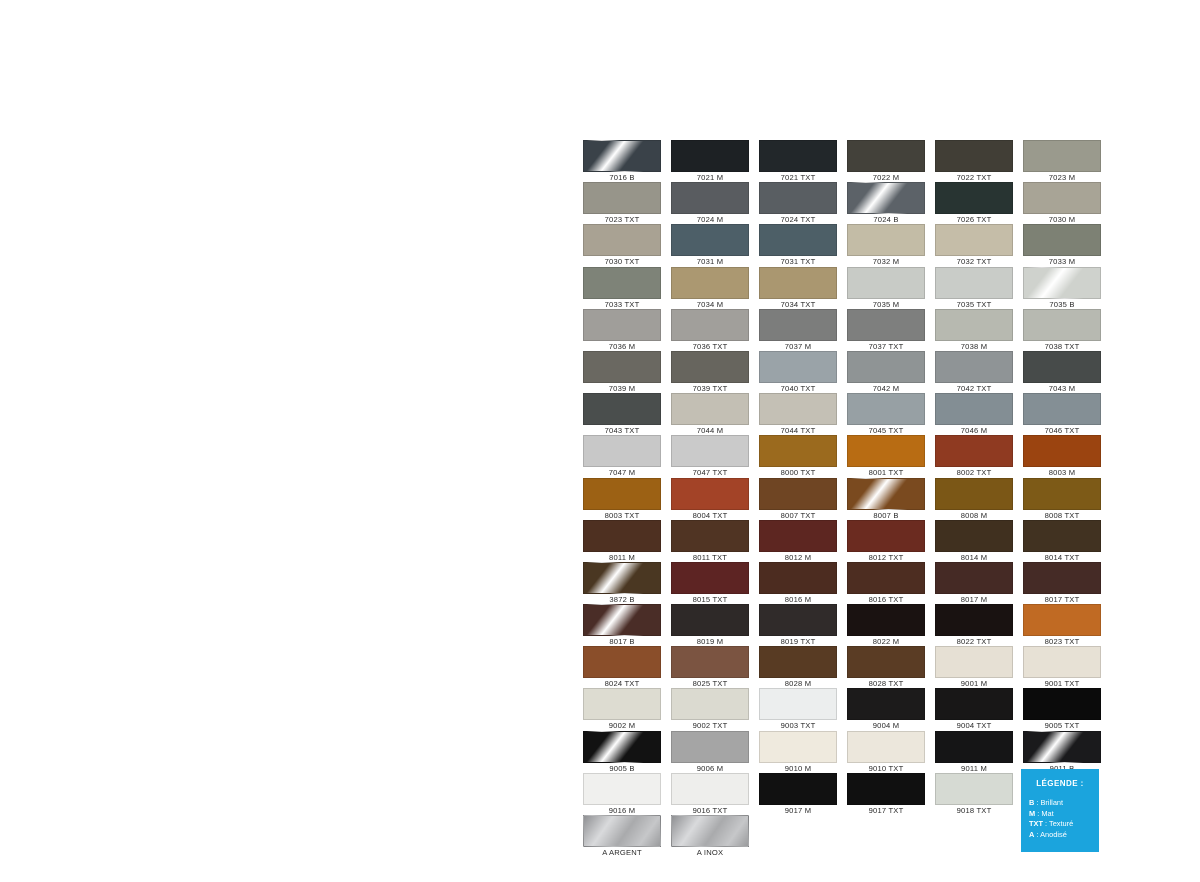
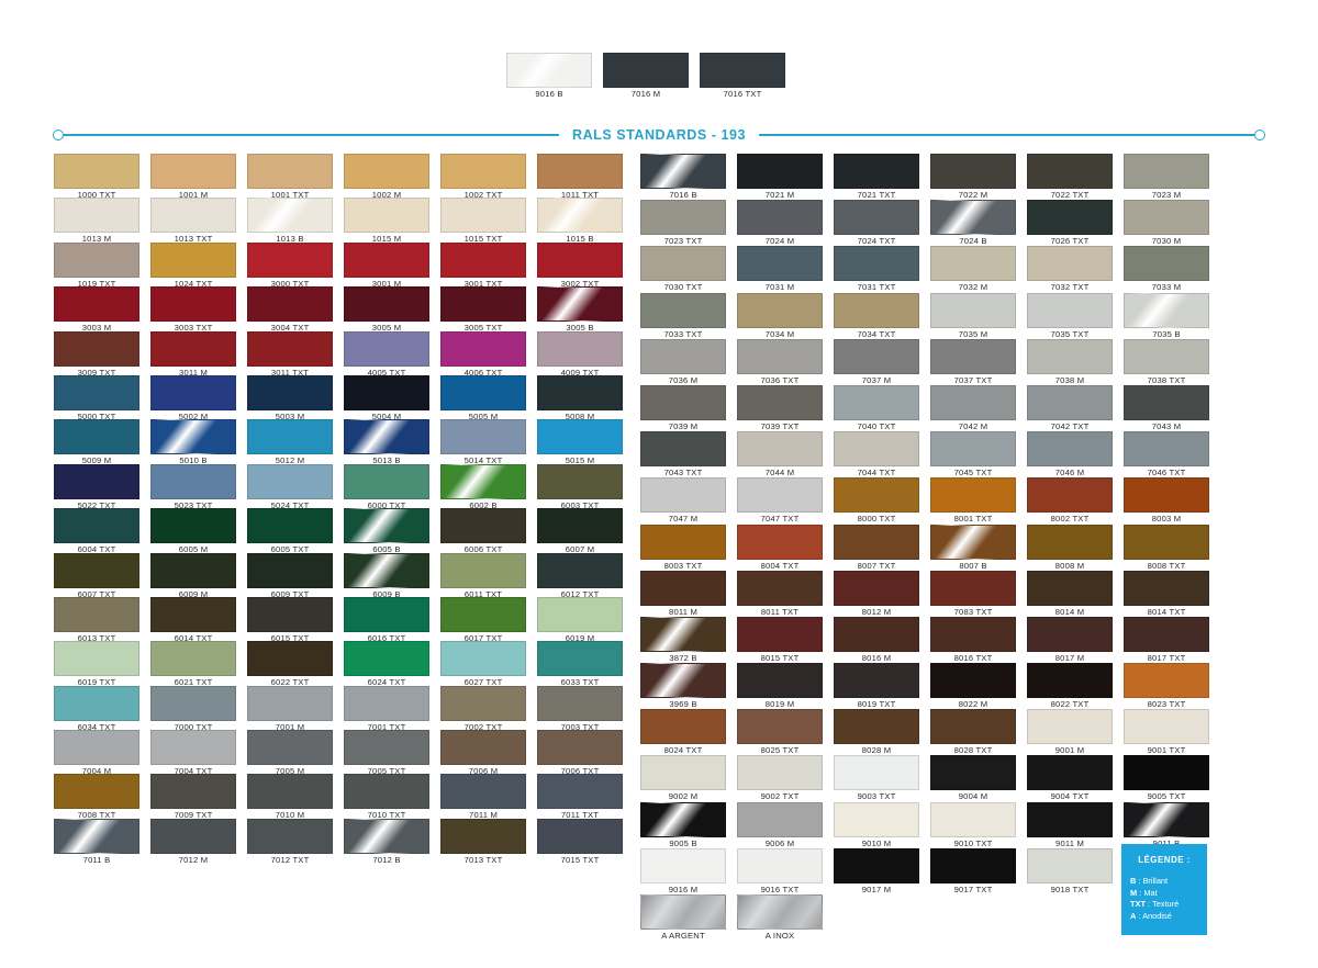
+ 9016 B
+ 7016 M
+ 7016 TXT
+ RALS STANDARDS - 193
+ 1000 TXT
+ 1001 M
+ 1001 TXT
+ 1002 M
+ 1002 TXT
+ 1011 TXT
+ 1013 M
+ 1013 TXT
+ 1013 B
+ 1015 M
+ 1015 TXT
+ 1015 B
+ 1019 TXT
+ 1024 TXT
+ 3000 TXT
+ 3001 M
+ 3001 TXT
+ 3002 TXT
+ 3003 M
+ 3003 TXT
+ 3004 TXT
+ 3005 M
+ 3005 TXT
+ 3005 B
+ 3009 TXT
+ 3011 M
+ 3011 TXT
+ 4005 TXT
+ 4006 TXT
+ 4009 TXT
+ 5000 TXT
+ 5002 M
+ 5003 M
+ 5004 M
+ 5005 M
+ 5008 M
+ 5009 M
+ 5010 B
+ 5012 M
+ 5013 B
+ 5014 TXT
+ 5015 M
+ 5022 TXT
+ 5023 TXT
+ 5024 TXT
+ 6000 TXT
+ 6002 B
+ 6003 TXT
+ 6004 TXT
+ 6005 M
+ 6005 TXT
+ 6005 B
+ 6006 TXT
+ 6007 M
+ 6007 TXT
+ 6009 M
+ 6009 TXT
+ 6009 B
+ 6011 TXT
+ 6012 TXT
+ 6013 TXT
+ 6014 TXT
+ 6015 TXT
+ 6016 TXT
+ 6017 TXT
+ 6019 M
+ 6019 TXT
+ 6021 TXT
+ 6022 TXT
+ 6024 TXT
+ 6027 TXT
+ 6033 TXT
+ 6034 TXT
+ 7000 TXT
+ 7001 M
+ 7001 TXT
+ 7002 TXT
+ 7003 TXT
+ 7004 M
+ 7004 TXT
+ 7005 M
+ 7005 TXT
+ 7006 M
+ 7006 TXT
+ 7008 TXT
+ 7009 TXT
+ 7010 M
+ 7010 TXT
+ 7011 M
+ 7011 TXT
+ 7011 B
+ 7012 M
+ 7012 TXT
+ 7012 B
+ 7013 TXT
+ 7015 TXT
  7016 B
  7021 M
  7021 TXT
  7022 M
  7022 TXT
  7023 M
  7023 TXT
  7024 M
  7024 TXT
  7024 B
  7026 TXT
  7030 M
  7030 TXT
  7031 M
  7031 TXT
  7032 M
  7032 TXT
  7033 M
  7033 TXT
  7034 M
  7034 TXT
  7035 M
  7035 TXT
  7035 B
  7036 M
  7036 TXT
  7037 M
  7037 TXT
  7038 M
  7038 TXT
  7039 M
  7039 TXT
  7040 TXT
  7042 M
  7042 TXT
  7043 M
  7043 TXT
  7044 M
  7044 TXT
  7045 TXT
  7046 M
  7046 TXT
  7047 M
  7047 TXT
  8000 TXT
  8001 TXT
  8002 TXT
  8003 M
  8003 TXT
  8004 TXT
  8007 TXT
  8007 B
  8008 M
  8008 TXT
  8011 M
  8011 TXT
  8012 M
- 8012 TXT
+ 7083 TXT
  8014 M
  8014 TXT
  3872 B
  8015 TXT
  8016 M
  8016 TXT
  8017 M
  8017 TXT
- 8017 B
+ 3969 B
  8019 M
  8019 TXT
  8022 M
  8022 TXT
  8023 TXT
  8024 TXT
  8025 TXT
  8028 M
  8028 TXT
  9001 M
  9001 TXT
  9002 M
  9002 TXT
  9003 TXT
  9004 M
  9004 TXT
  9005 TXT
  9005 B
  9006 M
  9010 M
  9010 TXT
  9011 M
  9016 M
  9016 TXT
  9017 M
  9017 TXT
  9018 TXT
  A ARGENT
  A INOX
  LÉGENDE :
  B : Brillant
  M : Mat
  TXT : Texturé
  A : Anodisé
